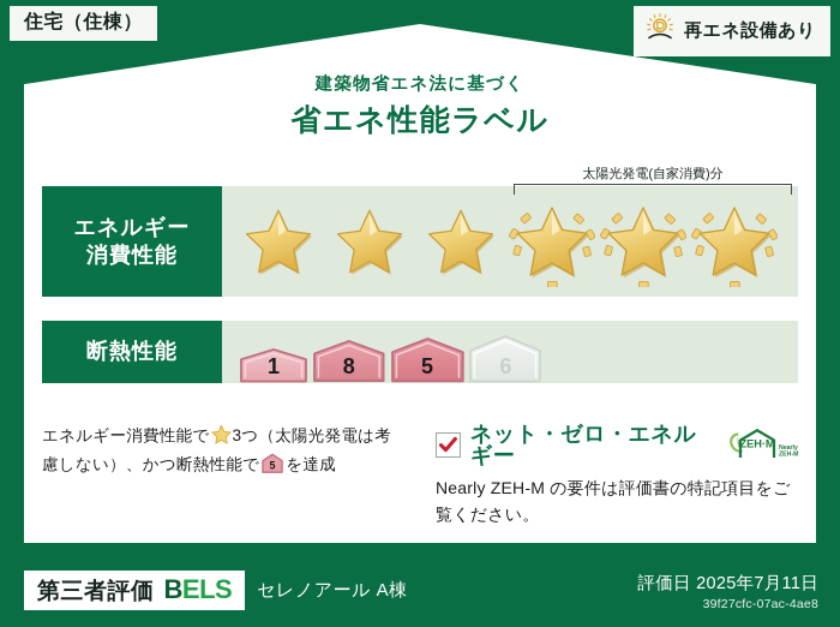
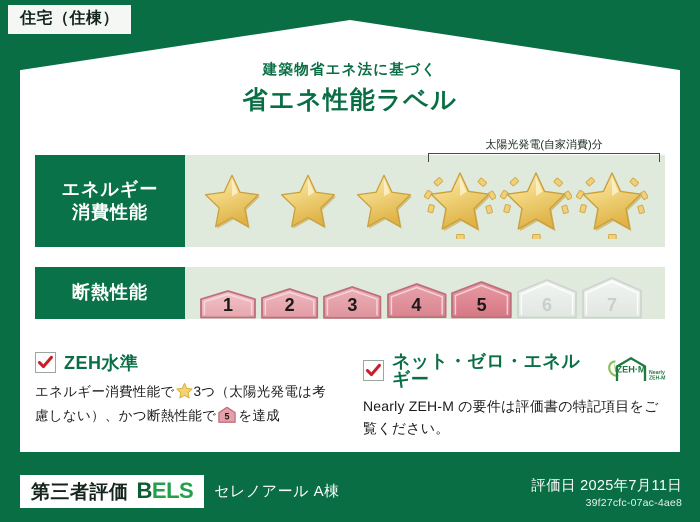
  住宅（住棟）
- 再エネ設備あり
  建築物省エネ法に基づく
  省エネ性能ラベル
  エネルギー
  消費性能
  太陽光発電(自家消費)分
  断熱性能
  1
+ 2
+ 3
- 8
+ 4
  5
  6
+ 7
+ ZEH水準
  エネルギー消費性能で 3つ（太陽光発電は考慮しない）、かつ断熱性能で
  5
  を達成
  ネット・ゼロ・エネルギー
  ZEH·M
  Nearly ZEH-M の要件は評価書の特記項目をご覧ください。
  第三者評価
  BELS
  セレノアール A棟
  評価日 2025年7月11日
  39f27cfc-07ac-4ae8
